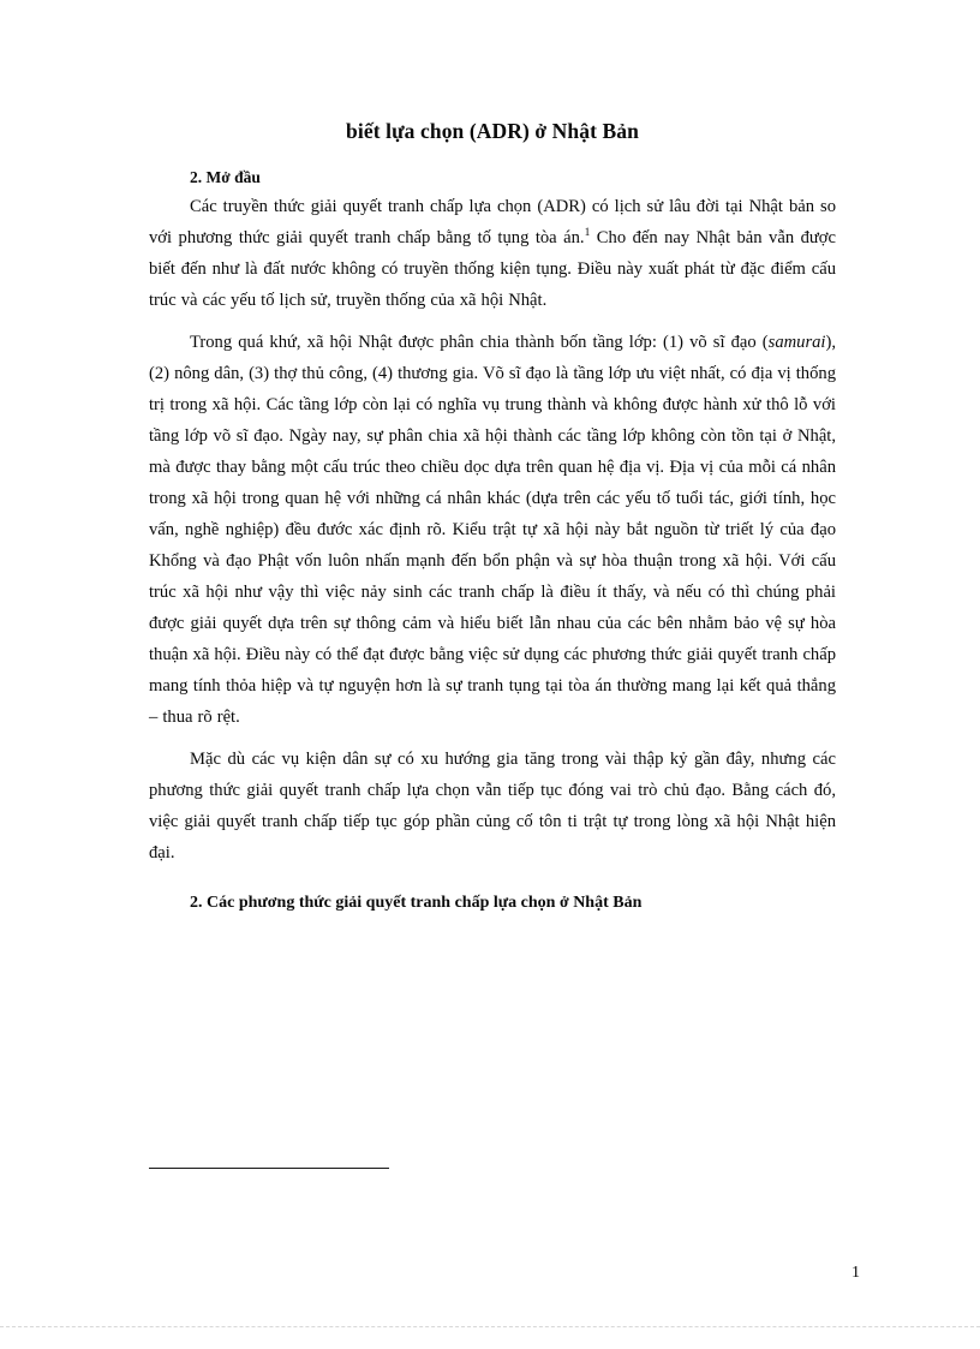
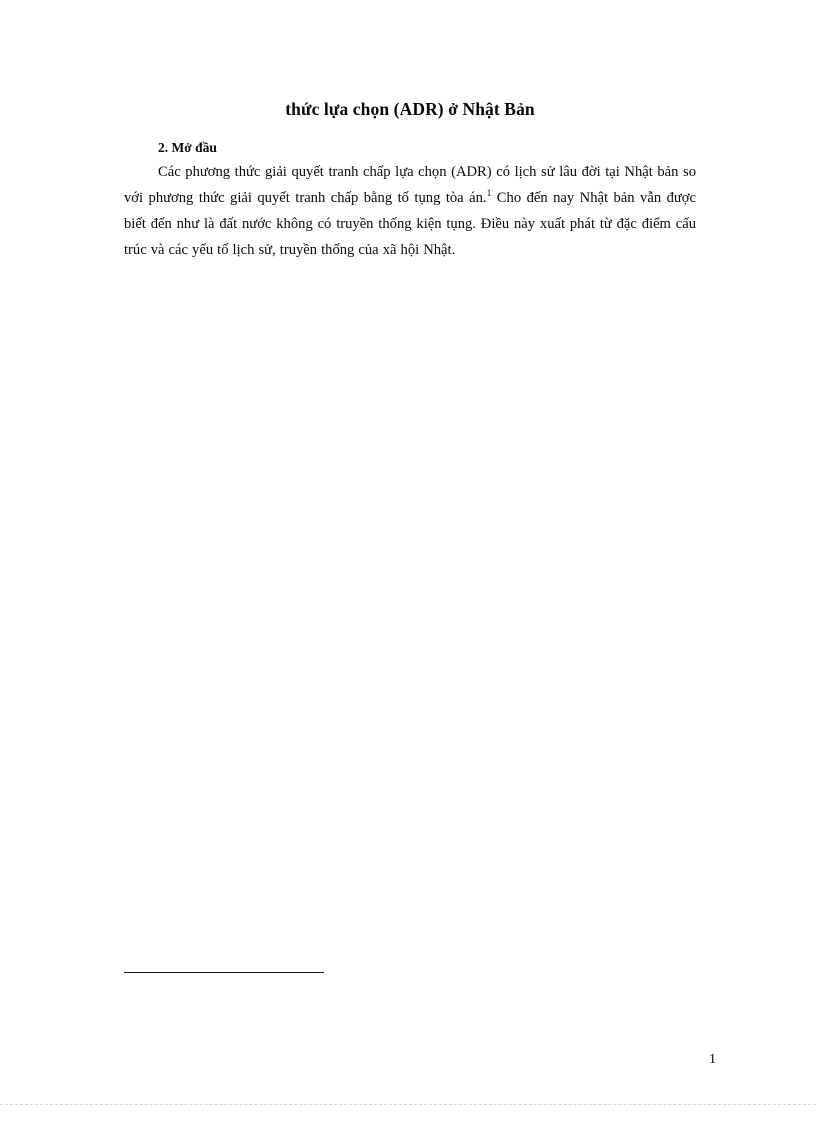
- biết lựa chọn (ADR) ở Nhật Bản
+ thức lựa chọn (ADR) ở Nhật Bản
  2. Mở đầu
- Các truyền thức giải quyết tranh chấp lựa chọn (ADR) có lịch sử lâu đời tại Nhật bản so với phương thức giải quyết tranh chấp bằng tố tụng tòa án.1 Cho đến nay Nhật bản vẫn được biết đến như là đất nước không có truyền thống kiện tụng. Điều này xuất phát từ đặc điểm cấu trúc và các yếu tố lịch sử, truyền thống của xã hội Nhật.
+ Các phương thức giải quyết tranh chấp lựa chọn (ADR) có lịch sử lâu đời tại Nhật bản so với phương thức giải quyết tranh chấp bằng tố tụng tòa án.1 Cho đến nay Nhật bản vẫn được biết đến như là đất nước không có truyền thống kiện tụng. Điều này xuất phát từ đặc điểm cấu trúc và các yếu tố lịch sử, truyền thống của xã hội Nhật.
- Trong quá khứ, xã hội Nhật được phân chia thành bốn tầng lớp: (1) võ sĩ đạo (samurai), (2) nông dân, (3) thợ thủ công, (4) thương gia. Võ sĩ đạo là tầng lớp ưu việt nhất, có địa vị thống trị trong xã hội. Các tầng lớp còn lại có nghĩa vụ trung thành và không được hành xử thô lỗ với tầng lớp võ sĩ đạo. Ngày nay, sự phân chia xã hội thành các tầng lớp không còn tồn tại ở Nhật, mà được thay bằng một cấu trúc theo chiều dọc dựa trên quan hệ địa vị. Địa vị của mỗi cá nhân trong xã hội trong quan hệ với những cá nhân khác (dựa trên các yếu tố tuổi tác, giới tính, học vấn, nghề nghiệp) đều đước xác định rõ. Kiểu trật tự xã hội này bắt nguồn từ triết lý của đạo Khổng và đạo Phật vốn luôn nhấn mạnh đến bổn phận và sự hòa thuận trong xã hội. Với cấu trúc xã hội như vậy thì việc nảy sinh các tranh chấp là điều ít thấy, và nếu có thì chúng phải được giải quyết dựa trên sự thông cảm và hiểu biết lẫn nhau của các bên nhằm bảo vệ sự hòa thuận xã hội. Điều này có thể đạt được bằng việc sử dụng các phương thức giải quyết tranh chấp mang tính thỏa hiệp và tự nguyện hơn là sự tranh tụng tại tòa án thường mang lại kết quả thắng – thua rõ rệt.
- Mặc dù các vụ kiện dân sự có xu hướng gia tăng trong vài thập kỷ gần đây, nhưng các phương thức giải quyết tranh chấp lựa chọn vẫn tiếp tục đóng vai trò chủ đạo. Bằng cách đó, việc giải quyết tranh chấp tiếp tục góp phần củng cố tôn ti trật tự trong lòng xã hội Nhật hiện đại.
- 2. Các phương thức giải quyết tranh chấp lựa chọn ở Nhật Bản
  1
